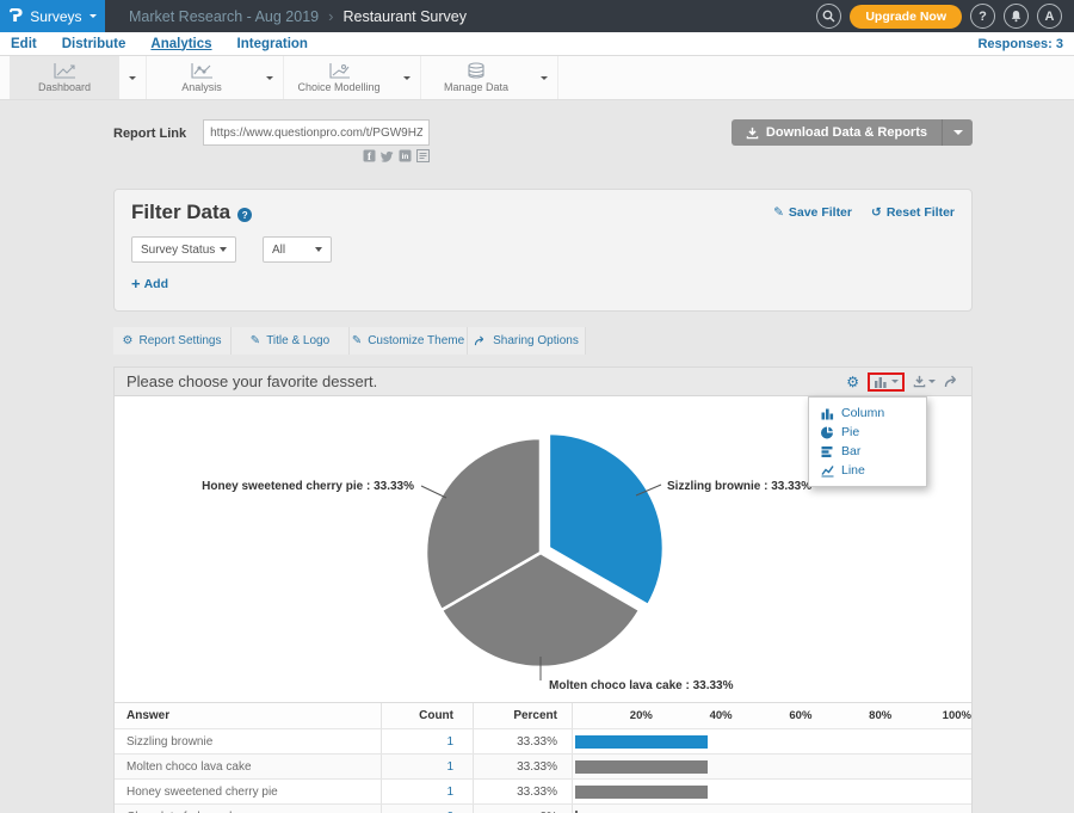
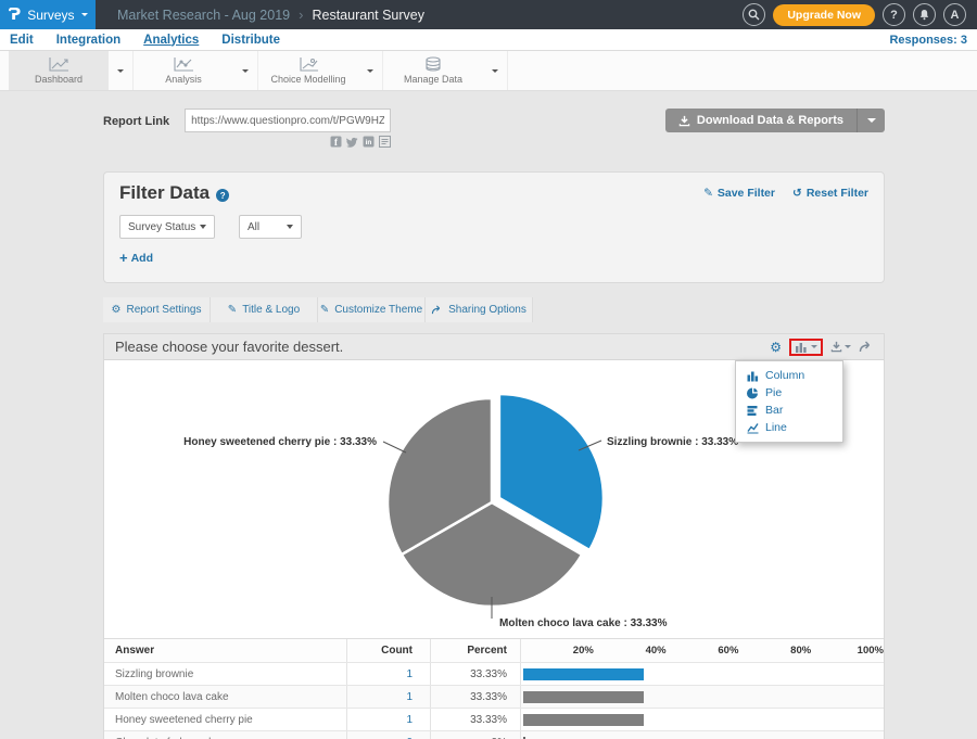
  Ɂ
  Surveys
  Market Research - Aug 2019
  ›
  Restaurant Survey
  Upgrade Now
  ?
  A
  Edit
- Distribute
+ Integration
  Analytics
- Integration
+ Distribute
  Responses: 3
  Dashboard
  Analysis
  Choice Modelling
  Manage Data
  Report Link
  https://www.questionpro.com/t/PGW9HZ
  f
  Download Data & Reports
  Filter Data
  ?
  ✎
  Save Filter
  ↺
  Reset Filter
  Survey Status
  All
  +
  Add
  ⚙
  Report Settings
  ✎
  Title & Logo
  ✎
  Customize Theme
  Sharing Options
  Please choose your favorite dessert.
  ⚙
  Column
  Pie
  Bar
  Line
  Honey sweetened cherry pie : 33.33%
  Sizzling brownie : 33.33%
  Molten choco lava cake : 33.33%
  Answer
  Count
  Percent
  20%
  40%
  60%
  80%
  100%
  Sizzling brownie
  1
  33.33%
  Molten choco lava cake
  1
  33.33%
  Honey sweetened cherry pie
  1
  33.33%
